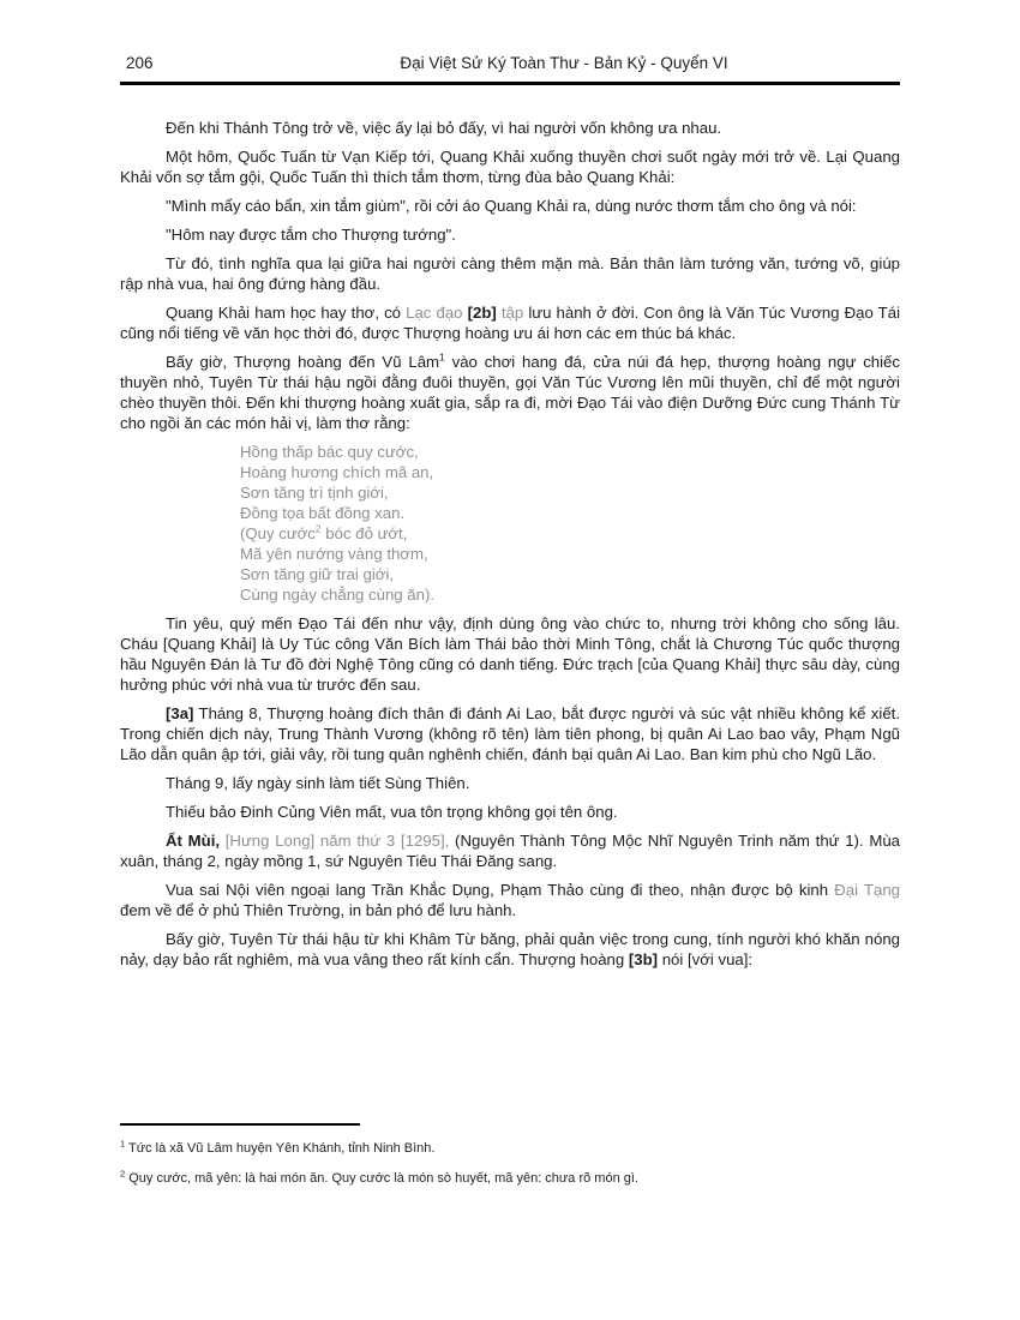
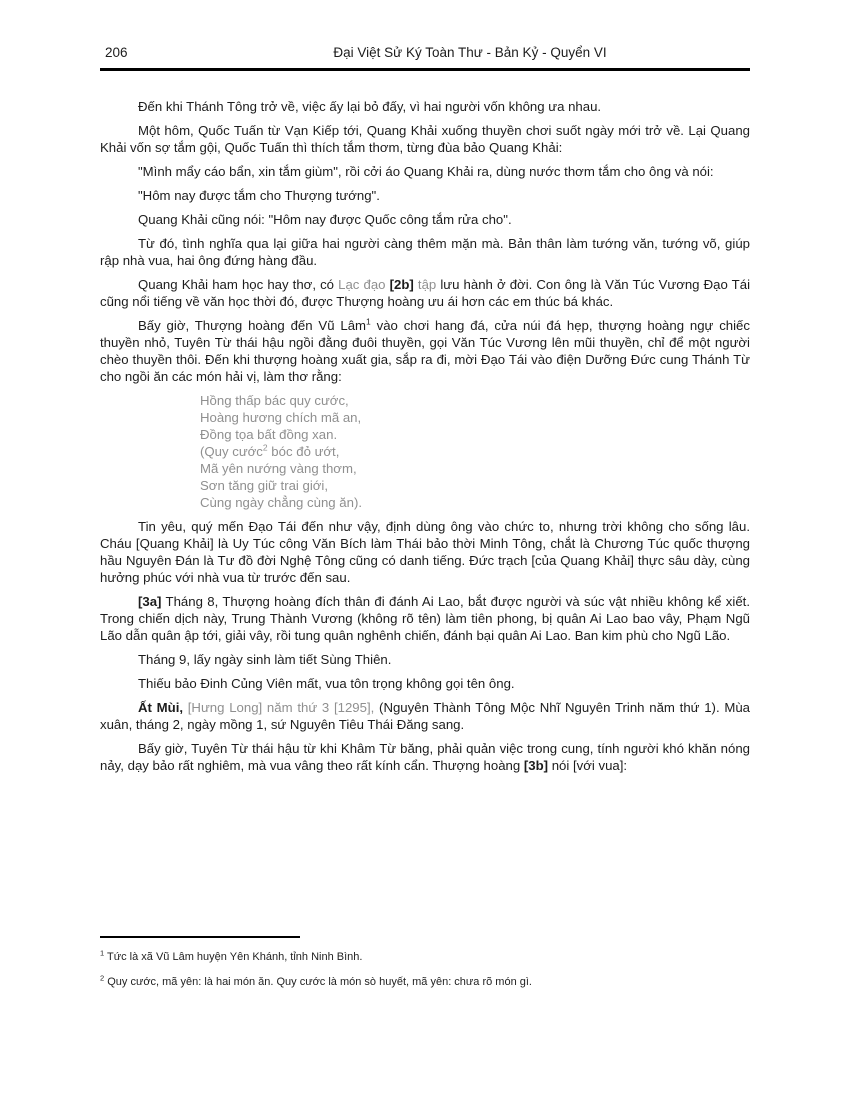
  206
  Đại Việt Sử Ký Toàn Thư - Bản Kỷ - Quyển VI
  Đến khi Thánh Tông trở về, việc ấy lại bỏ đấy, vì hai người vốn không ưa nhau.
  Một hôm, Quốc Tuấn từ Vạn Kiếp tới, Quang Khải xuống thuyền chơi suốt ngày mới trở về. Lại Quang Khải vốn sợ tắm gội, Quốc Tuấn thì thích tắm thơm, từng đùa bảo Quang Khải:
  "Mình mẩy cáo bẩn, xin tắm giùm", rồi cởi áo Quang Khải ra, dùng nước thơm tắm cho ông và nói:
  "Hôm nay được tắm cho Thượng tướng".
+ Quang Khải cũng nói: "Hôm nay được Quốc công tắm rửa cho".
  Từ đó, tình nghĩa qua lại giữa hai người càng thêm mặn mà. Bản thân làm tướng văn, tướng võ, giúp rập nhà vua, hai ông đứng hàng đầu.
  Quang Khải ham học hay thơ, có Lạc đạo [2b] tập lưu hành ở đời. Con ông là Văn Túc Vương Đạo Tái cũng nổi tiếng về văn học thời đó, được Thượng hoàng ưu ái hơn các em thúc bá khác.
  Bấy giờ, Thượng hoàng đến Vũ Lâm1 vào chơi hang đá, cửa núi đá hẹp, thượng hoàng ngự chiếc thuyền nhỏ, Tuyên Từ thái hậu ngồi đằng đuôi thuyền, gọi Văn Túc Vương lên mũi thuyền, chỉ để một người chèo thuyền thôi. Đến khi thượng hoàng xuất gia, sắp ra đi, mời Đạo Tái vào điện Dưỡng Đức cung Thánh Từ cho ngồi ăn các món hải vị, làm thơ rằng:
  Hồng thấp bác quy cước,
  Hoàng hương chích mã an,
- Sơn tăng trì tịnh giới,
  Đồng tọa bất đồng xan.
  (Quy cước2 bóc đỏ ướt,
  Mã yên nướng vàng thơm,
  Sơn tăng giữ trai giới,
  Cùng ngày chẳng cùng ăn).
  Tin yêu, quý mến Đạo Tái đến như vậy, định dùng ông vào chức to, nhưng trời không cho sống lâu. Cháu [Quang Khải] là Uy Túc công Văn Bích làm Thái bảo thời Minh Tông, chắt là Chương Túc quốc thượng hầu Nguyên Đán là Tư đồ đời Nghệ Tông cũng có danh tiếng. Đức trạch [của Quang Khải] thực sâu dày, cùng hưởng phúc với nhà vua từ trước đến sau.
  [3a] Tháng 8, Thượng hoàng đích thân đi đánh Ai Lao, bắt được người và súc vật nhiều không kể xiết. Trong chiến dịch này, Trung Thành Vương (không rõ tên) làm tiên phong, bị quân Ai Lao bao vây, Phạm Ngũ Lão dẫn quân ập tới, giải vây, rồi tung quân nghênh chiến, đánh bại quân Ai Lao. Ban kim phù cho Ngũ Lão.
  Tháng 9, lấy ngày sinh làm tiết Sùng Thiên.
  Thiếu bảo Đinh Củng Viên mất, vua tôn trọng không gọi tên ông.
  Ất Mùi, [Hưng Long] năm thứ 3 [1295], (Nguyên Thành Tông Mộc Nhĩ Nguyên Trinh năm thứ 1). Mùa xuân, tháng 2, ngày mồng 1, sứ Nguyên Tiêu Thái Đăng sang.
- Vua sai Nội viên ngoại lang Trần Khắc Dụng, Phạm Thảo cùng đi theo, nhận được bộ kinh Đại Tạng đem về để ở phủ Thiên Trường, in bản phó để lưu hành.
  Bấy giờ, Tuyên Từ thái hậu từ khi Khâm Từ băng, phải quản việc trong cung, tính người khó khăn nóng nảy, dạy bảo rất nghiêm, mà vua vâng theo rất kính cẩn. Thượng hoàng [3b] nói [với vua]:
  1 Tức là xã Vũ Lâm huyện Yên Khánh, tỉnh Ninh Bình.
  2 Quy cước, mã yên: là hai món ăn. Quy cước là món sò huyết, mã yên: chưa rõ món gì.
